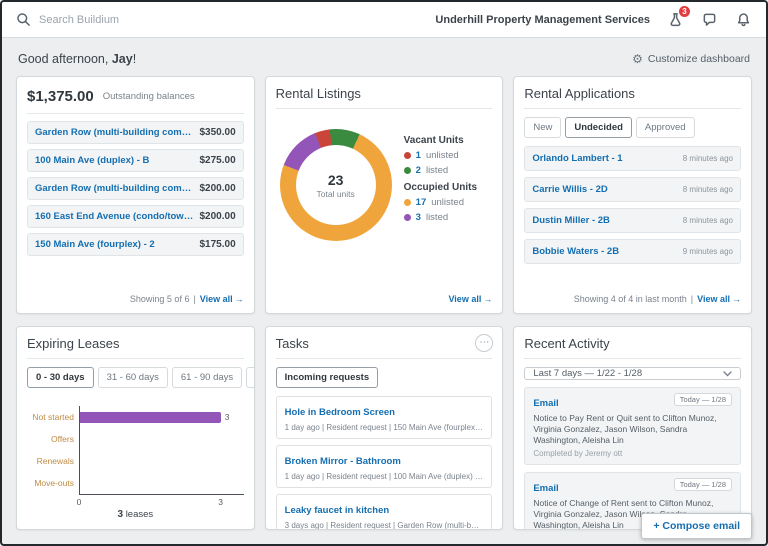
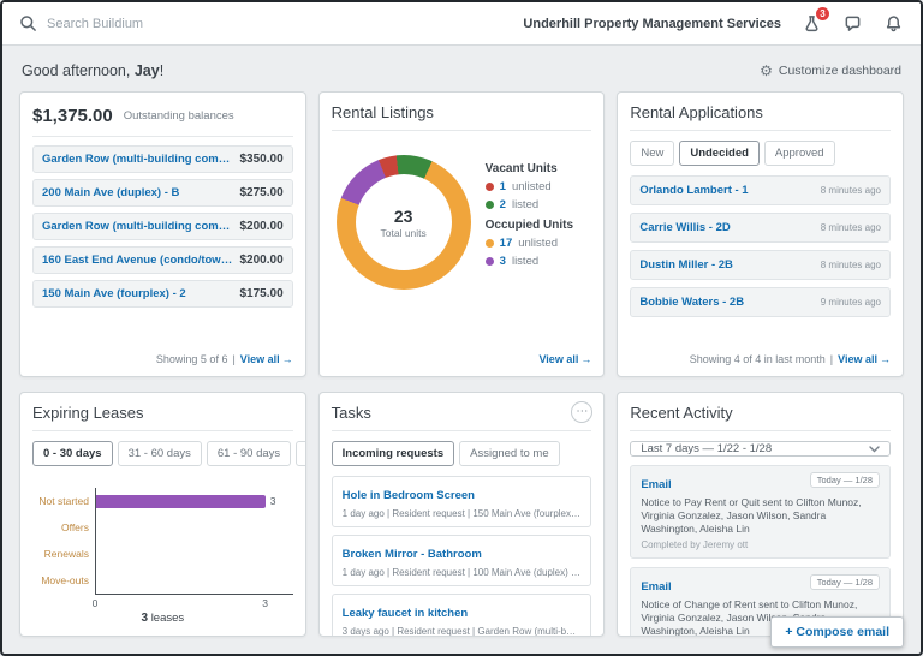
  Search Buildium
  Underhill Property Management Services
  3
  Good afternoon, Jay!
  ⚙
  Customize dashboard
  $1,375.00
  Outstanding balances
  Garden Row (multi-building comple
  $350.00
- 100 Main Ave (duplex) - B
+ 200 Main Ave (duplex) - B
  $275.00
  Garden Row (multi-building comple
  $200.00
  160 East End Avenue (condo/townh
  $200.00
  150 Main Ave (fourplex) - 2
  $175.00
  Showing 5 of 6
  |
  View all →
  Rental Listings
  23
  Total units
  Vacant Units
  1
  unlisted
  2
  listed
  Occupied Units
  17
  unlisted
  3
  listed
  View all →
  Rental Applications
  New
  Undecided
  Approved
  Orlando Lambert - 1
  8 minutes ago
  Carrie Willis - 2D
  8 minutes ago
  Dustin Miller - 2B
  8 minutes ago
  Bobbie Waters - 2B
  9 minutes ago
  Showing 4 of 4 in last month
  |
  View all →
  Expiring Leases
  0 - 30 days
  31 - 60 days
  61 - 90 days
  Not started
  Offers
  Renewals
  Move-outs
  3
  0
  3
  3 leases
  Tasks
  ⋯
  Incoming requests
+ Assigned to me
  Hole in Bedroom Screen
  1 day ago | Resident request | 150 Main Ave (fourplex) -
  Broken Mirror - Bathroom
  1 day ago | Resident request | 100 Main Ave (duplex) - A
  Leaky faucet in kitchen
  3 days ago | Resident request | Garden Row (multi-build
  Recent Activity
  Last 7 days — 1/22 - 1/28
  Today — 1/28
  Email
  Notice to Pay Rent or Quit sent to Clifton Munoz, Virginia Gonzalez, Jason Wilson, Sandra Washington, Aleisha Lin
  Completed by Jeremy ott
  Today — 1/28
  Email
  Notice of Change of Rent sent to Clifton Munoz, Virginia Gonzalez, Jason Wi Washington, Aleisha Lin
  + Compose email
